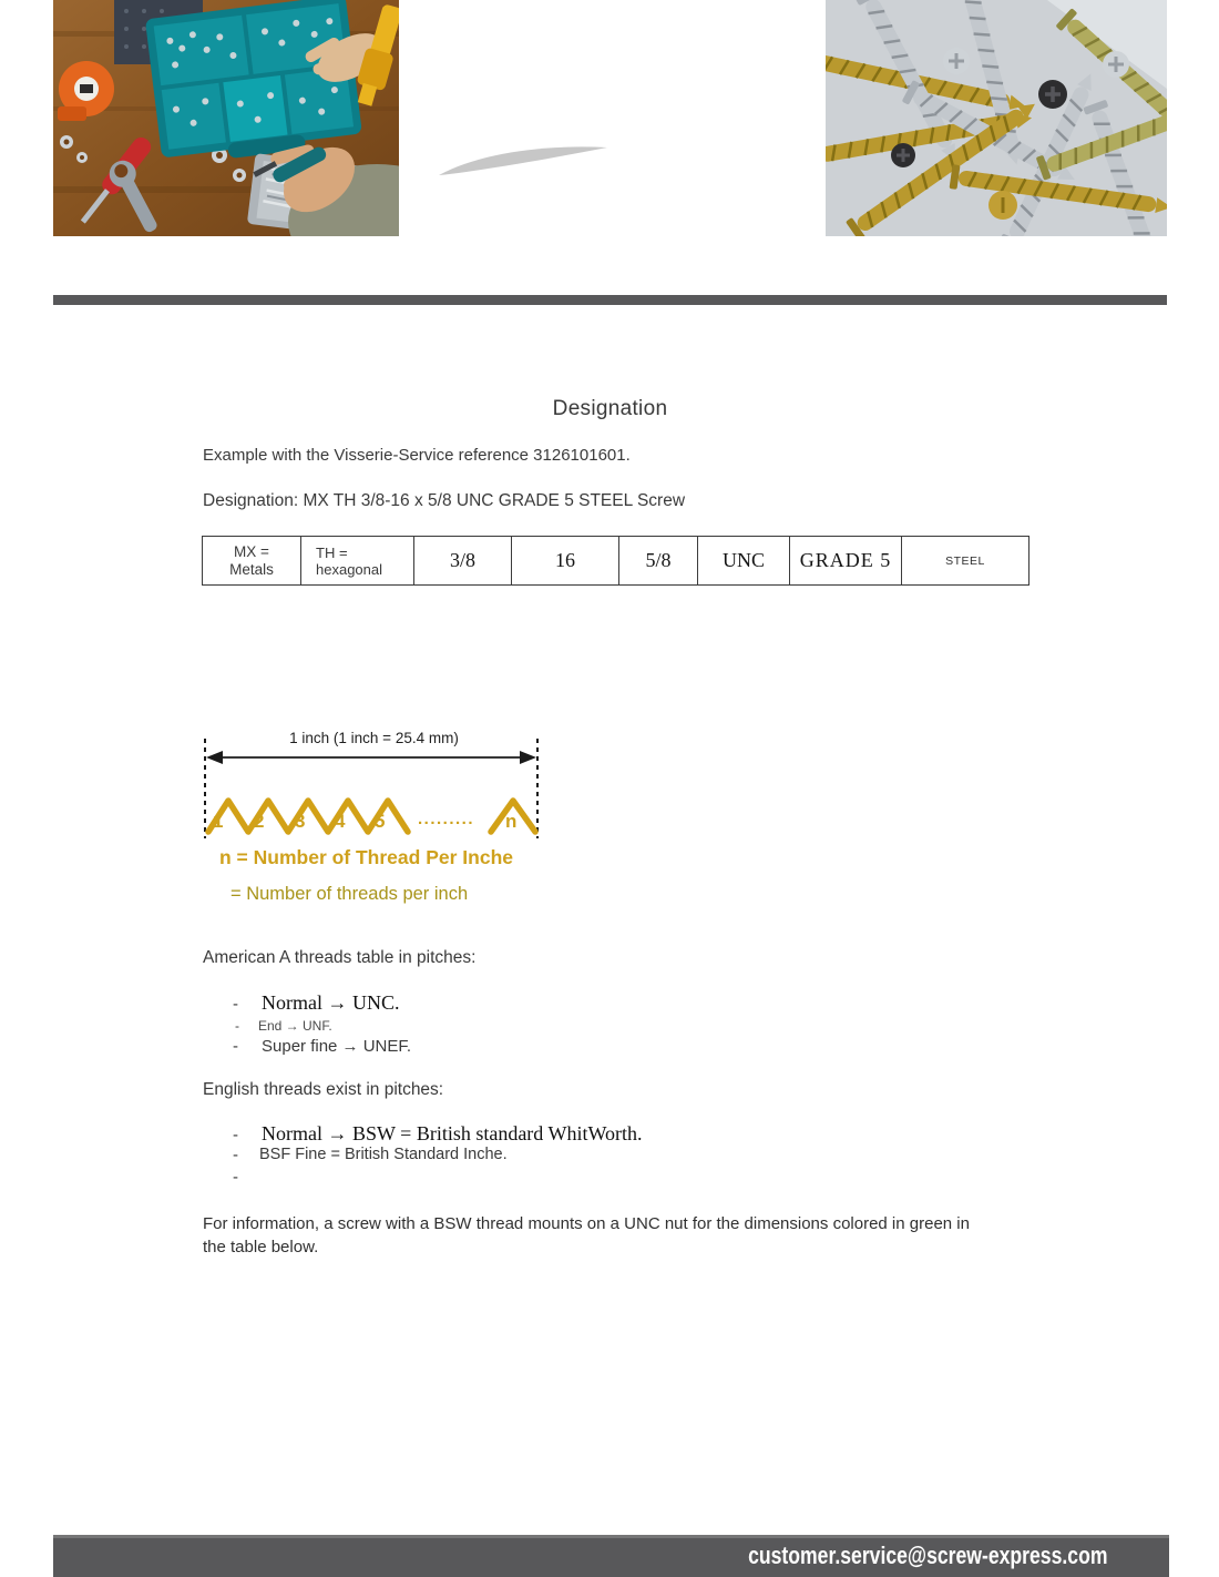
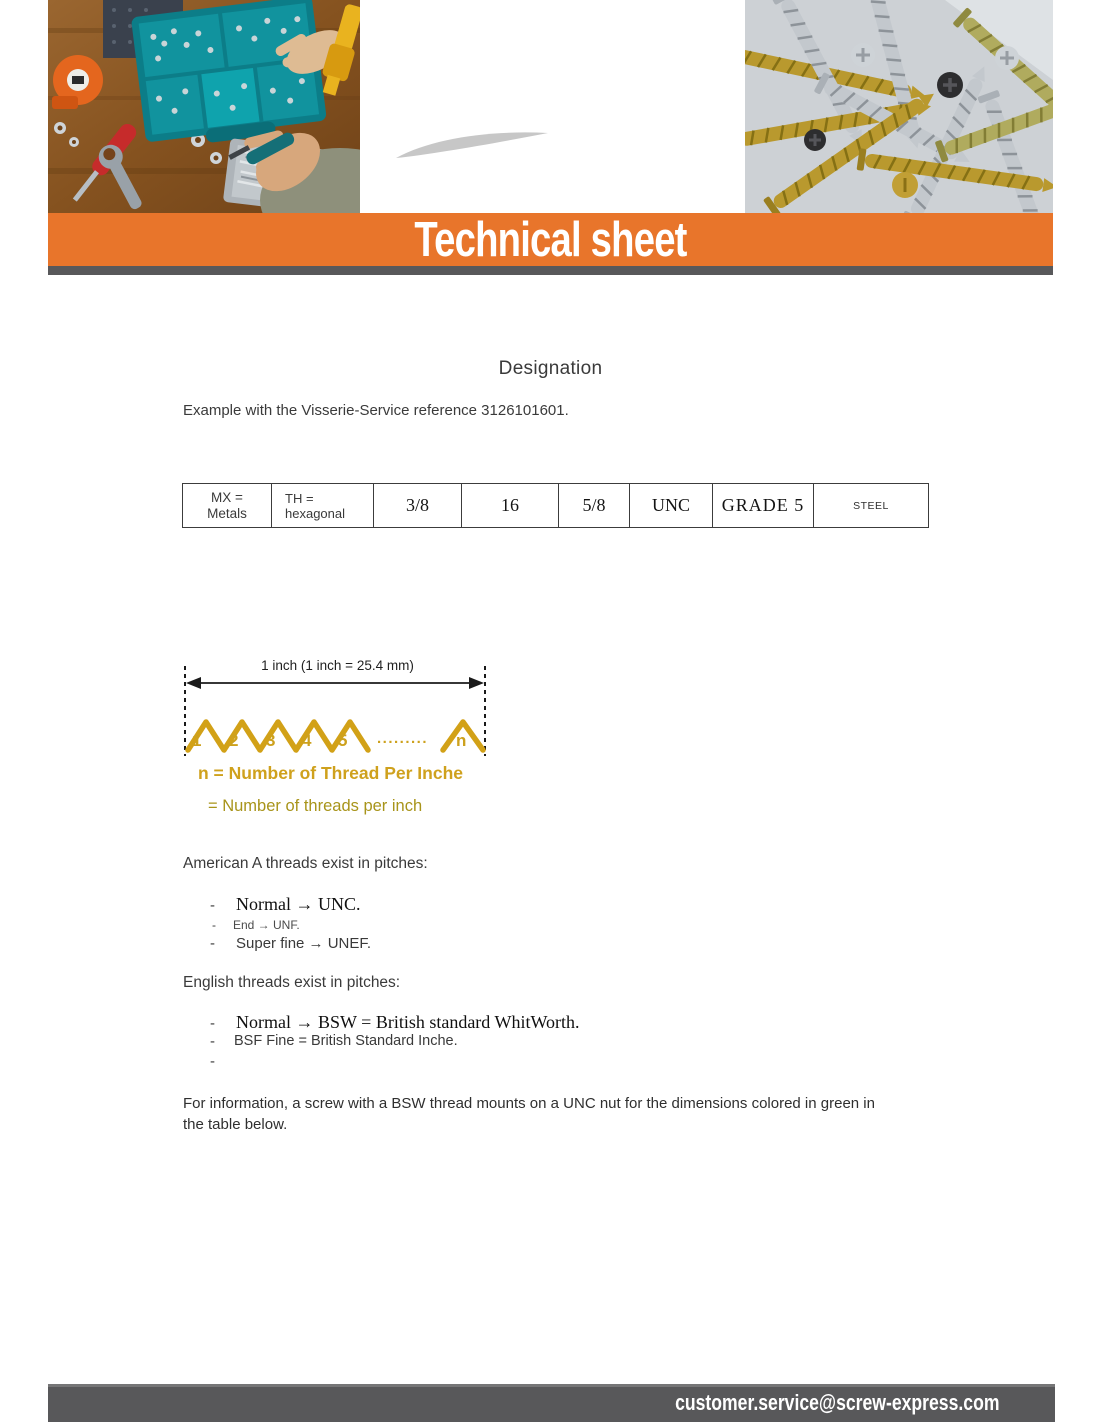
+ Technical sheet
  Designation
  Example with the Visserie-Service reference 3126101601.
- Designation: MX TH 3/8-16 x 5/8 UNC GRADE 5 STEEL Screw
  MX = Metals	TH = hexagonal	3/8	16	5/8	UNC	GRADE 5	STEEL
  1 inch (1 inch = 25.4 mm)
  1
  2
  3
  4
  5
  .........
  n
  n = Number of Thread Per Inche
  = Number of threads per inch
- American A threads table in pitches:
+ American A threads exist in pitches:
  -
  Normal → UNC.
  -
  End → UNF.
  -
  Super fine → UNEF.
  English threads exist in pitches:
  -
  Normal → BSW = British standard WhitWorth.
  -
  BSF Fine = British Standard Inche.
  -
  For information, a screw with a BSW thread mounts on a UNC nut for the dimensions colored in green in the table below.
  customer.service@screw-express.com
